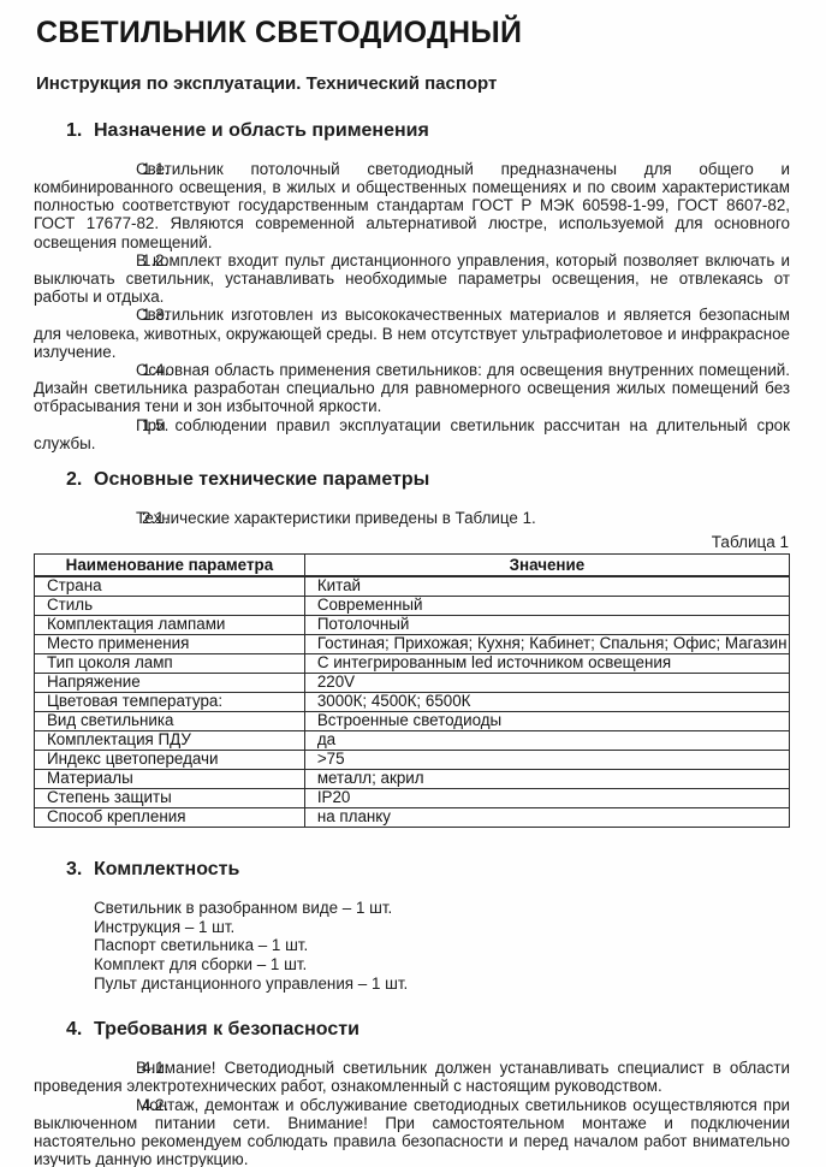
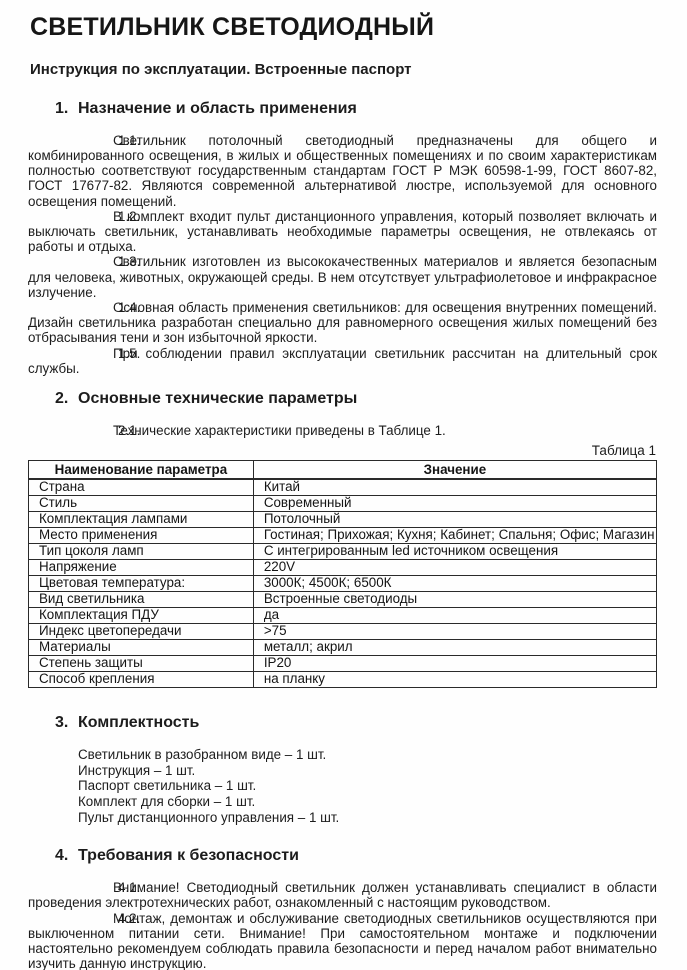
  СВЕТИЛЬНИК СВЕТОДИОДНЫЙ
- Инструкция по эксплуатации. Технический паспорт
+ Инструкция по эксплуатации. Встроенные паспорт
  1. Назначение и область применения
  1.1.Светильник потолочный светодиодный предназначены для общего и комбинированного освещения, в жилых и общественных помещениях и по своим характеристикам полностью соответствуют государственным стандартам ГОСТ Р МЭК 60598-1-99, ГОСТ 8607-82, ГОСТ 17677-82. Являются современной альтернативой люстре, используемой для основного освещения помещений.
  1.2.В комплект входит пульт дистанционного управления, который позволяет включать и выключать светильник, устанавливать необходимые параметры освещения, не отвлекаясь от работы и отдыха.
  1.3.Светильник изготовлен из высококачественных материалов и является безопасным для человека, животных, окружающей среды. В нем отсутствует ультрафиолетовое и инфракрасное излучение.
  1.4.Основная область применения светильников: для освещения внутренних помещений. Дизайн светильника разработан специально для равномерного освещения жилых помещений без отбрасывания тени и зон избыточной яркости.
  1.5.При соблюдении правил эксплуатации светильник рассчитан на длительный срок службы.
  2. Основные технические параметры
  2.1.Технические характеристики приведены в Таблице 1.
  Таблица 1
  Наименование параметра	Значение
  Страна	Китай
  Стиль	Современный
  Комплектация лампами	Потолочный
  Место применения	Гостиная; Прихожая; Кухня; Кабинет; Спальня; Офис; Магазин
  Тип цоколя ламп	С интегрированным led источником освещения
  Напряжение	220V
  Цветовая температура:	3000К; 4500К; 6500К
  Вид светильника	Встроенные светодиоды
  Комплектация ПДУ	да
  Индекс цветопередачи	>75
  Материалы	металл; акрил
  Степень защиты	IP20
  Способ крепления	на планку
  3. Комплектность
  Светильник в разобранном виде – 1 шт.
  Инструкция – 1 шт.
  Паспорт светильника – 1 шт.
  Комплект для сборки – 1 шт.
  Пульт дистанционного управления – 1 шт.
  4. Требования к безопасности
  4.1.Внимание! Светодиодный светильник должен устанавливать специалист в области проведения электротехнических работ, ознакомленный с настоящим руководством.
  4.2.Монтаж, демонтаж и обслуживание светодиодных светильников осуществляются при выключенном питании сети. Внимание! При самостоятельном монтаже и подключении настоятельно рекомендуем соблюдать правила безопасности и перед началом работ внимательно изучить данную инструкцию.
